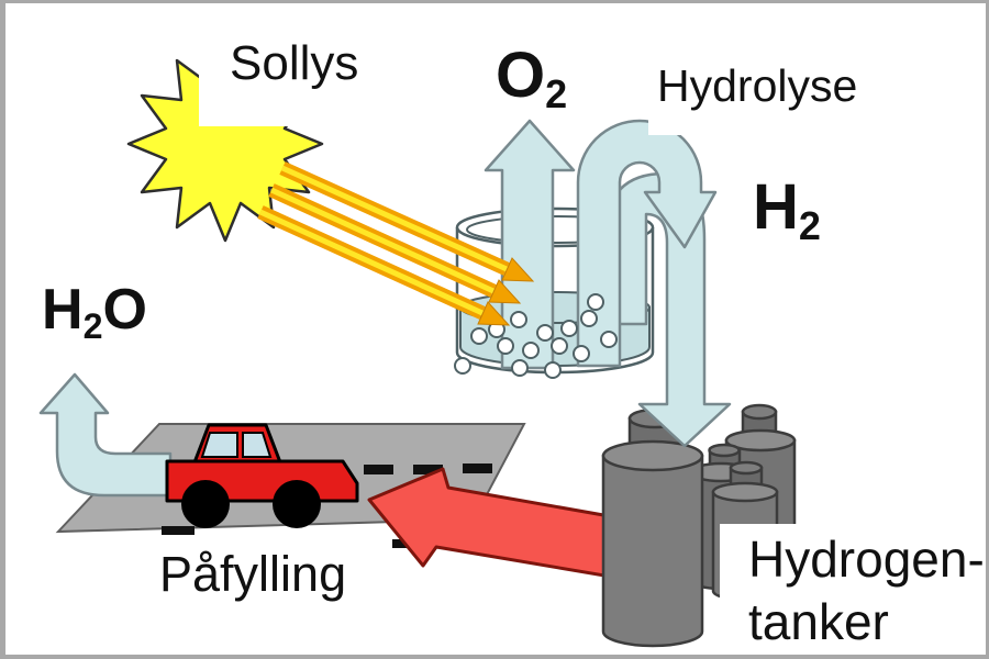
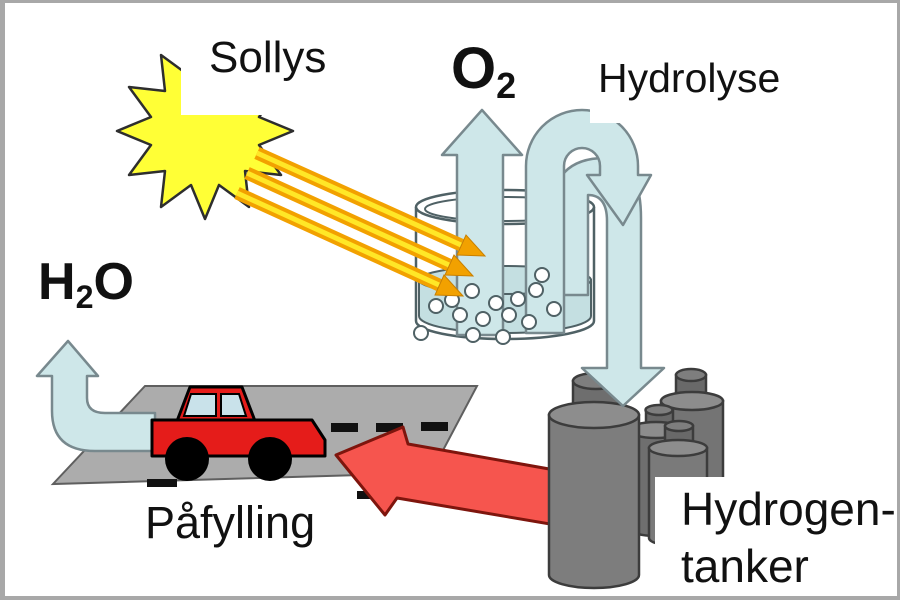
  Sollys
  O2
  Hydrolyse
- H2
  H2O
  Påfylling
  Hydrogen-
  tanker
